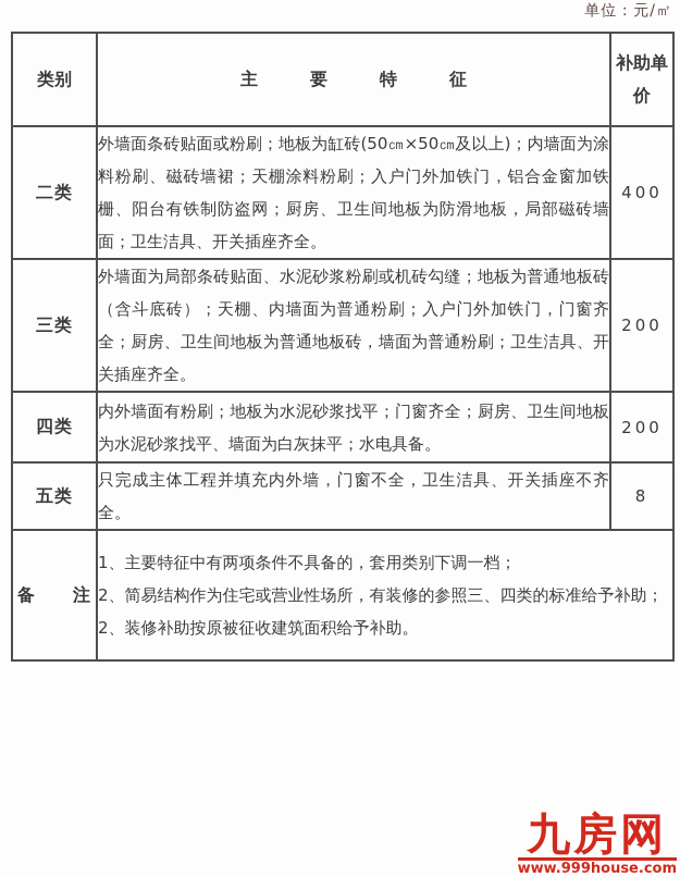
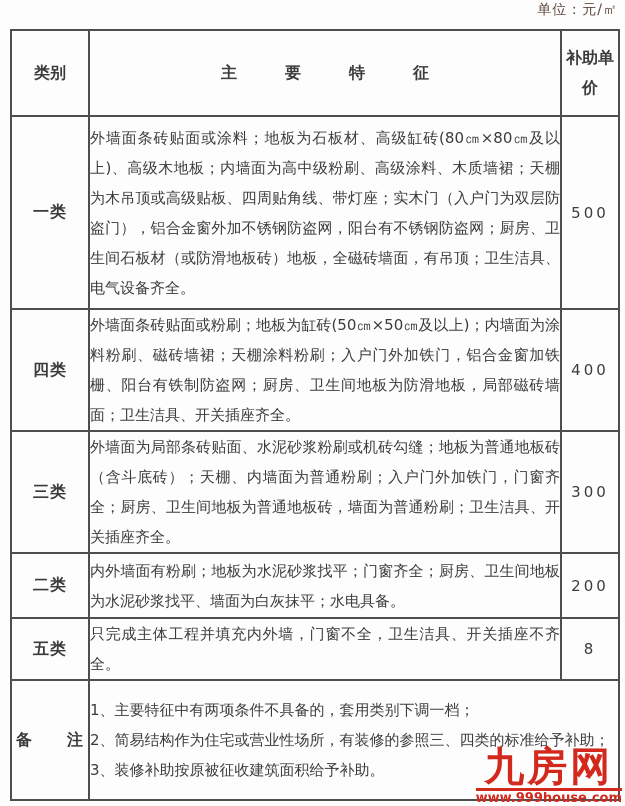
  单位：元/㎡
  类别	主 要 特 征	补助单价
+ 一类	外墙面条砖贴面或涂料；地板为石板材、高级缸砖(80㎝×80㎝及以上)、高级木地板；内墙面为高中级粉刷、高级涂料、木质墙裙；天棚为木吊顶或高级贴板、四周贴角线、带灯座；实木门（入户门为双层防盗门），铝合金窗外加不锈钢防盗网，阳台有不锈钢防盗网；厨房、卫生间石板材（或防滑地板砖）地板，全磁砖墙面，有吊顶；卫生洁具、电气设备齐全。	500
- 二类	外墙面条砖贴面或粉刷；地板为缸砖(50㎝×50㎝及以上)；内墙面为涂料粉刷、磁砖墙裙；天棚涂料粉刷；入户门外加铁门，铝合金窗加铁栅、阳台有铁制防盗网；厨房、卫生间地板为防滑地板，局部磁砖墙面；卫生洁具、开关插座齐全。	400
+ 四类	外墙面条砖贴面或粉刷；地板为缸砖(50㎝×50㎝及以上)；内墙面为涂料粉刷、磁砖墙裙；天棚涂料粉刷；入户门外加铁门，铝合金窗加铁栅、阳台有铁制防盗网；厨房、卫生间地板为防滑地板，局部磁砖墙面；卫生洁具、开关插座齐全。	400
- 三类	外墙面为局部条砖贴面、水泥砂浆粉刷或机砖勾缝；地板为普通地板砖（含斗底砖）；天棚、内墙面为普通粉刷；入户门外加铁门，门窗齐全；厨房、卫生间地板为普通地板砖，墙面为普通粉刷；卫生洁具、开关插座齐全。	200
+ 三类	外墙面为局部条砖贴面、水泥砂浆粉刷或机砖勾缝；地板为普通地板砖（含斗底砖）；天棚、内墙面为普通粉刷；入户门外加铁门，门窗齐全；厨房、卫生间地板为普通地板砖，墙面为普通粉刷；卫生洁具、开关插座齐全。	300
- 四类	内外墙面有粉刷；地板为水泥砂浆找平；门窗齐全；厨房、卫生间地板为水泥砂浆找平、墙面为白灰抹平；水电具备。	200
+ 二类	内外墙面有粉刷；地板为水泥砂浆找平；门窗齐全；厨房、卫生间地板为水泥砂浆找平、墙面为白灰抹平；水电具备。	200
  五类	只完成主体工程并填充内外墙，门窗不全，卫生洁具、开关插座不齐全。	8
- 备 注	1、主要特征中有两项条件不具备的，套用类别下调一档； 2、简易结构作为住宅或营业性场所，有装修的参照三、四类的标准给予补助； 2、装修补助按原被征收建筑面积给予补助。
+ 备 注	1、主要特征中有两项条件不具备的，套用类别下调一档； 2、简易结构作为住宅或营业性场所，有装修的参照三、四类的标准给予补助； 3、装修补助按原被征收建筑面积给予补助。
  九房网
  www.999house.com
